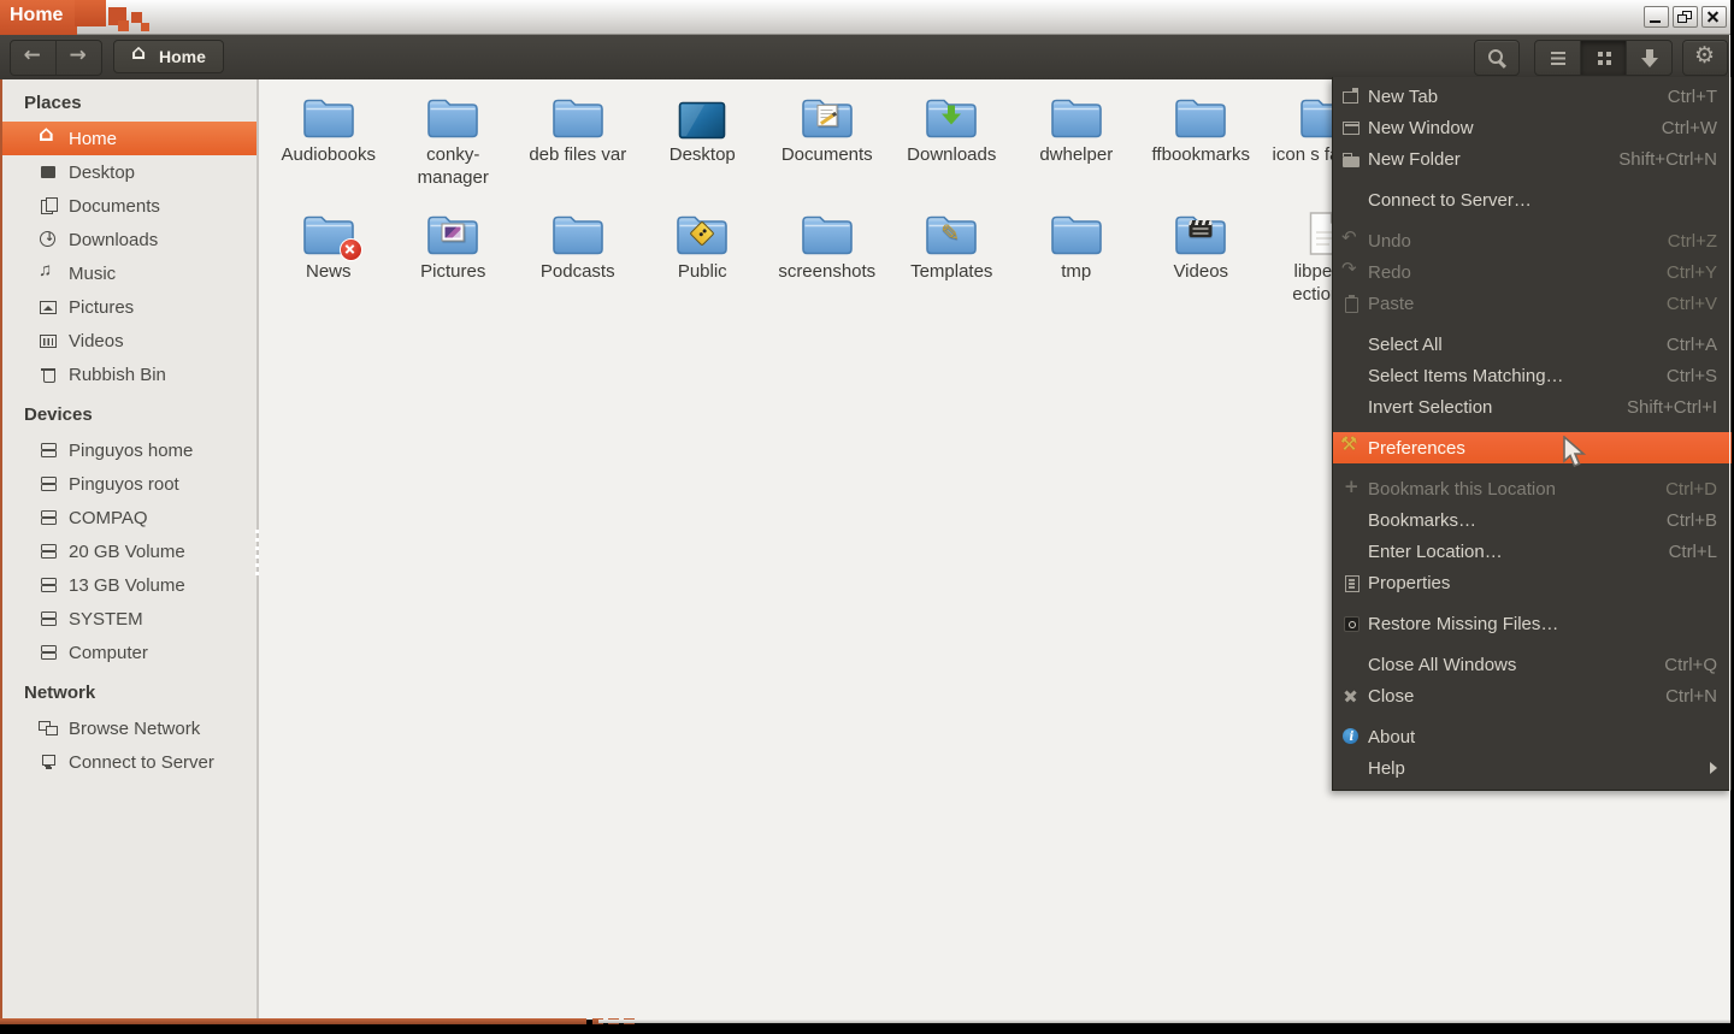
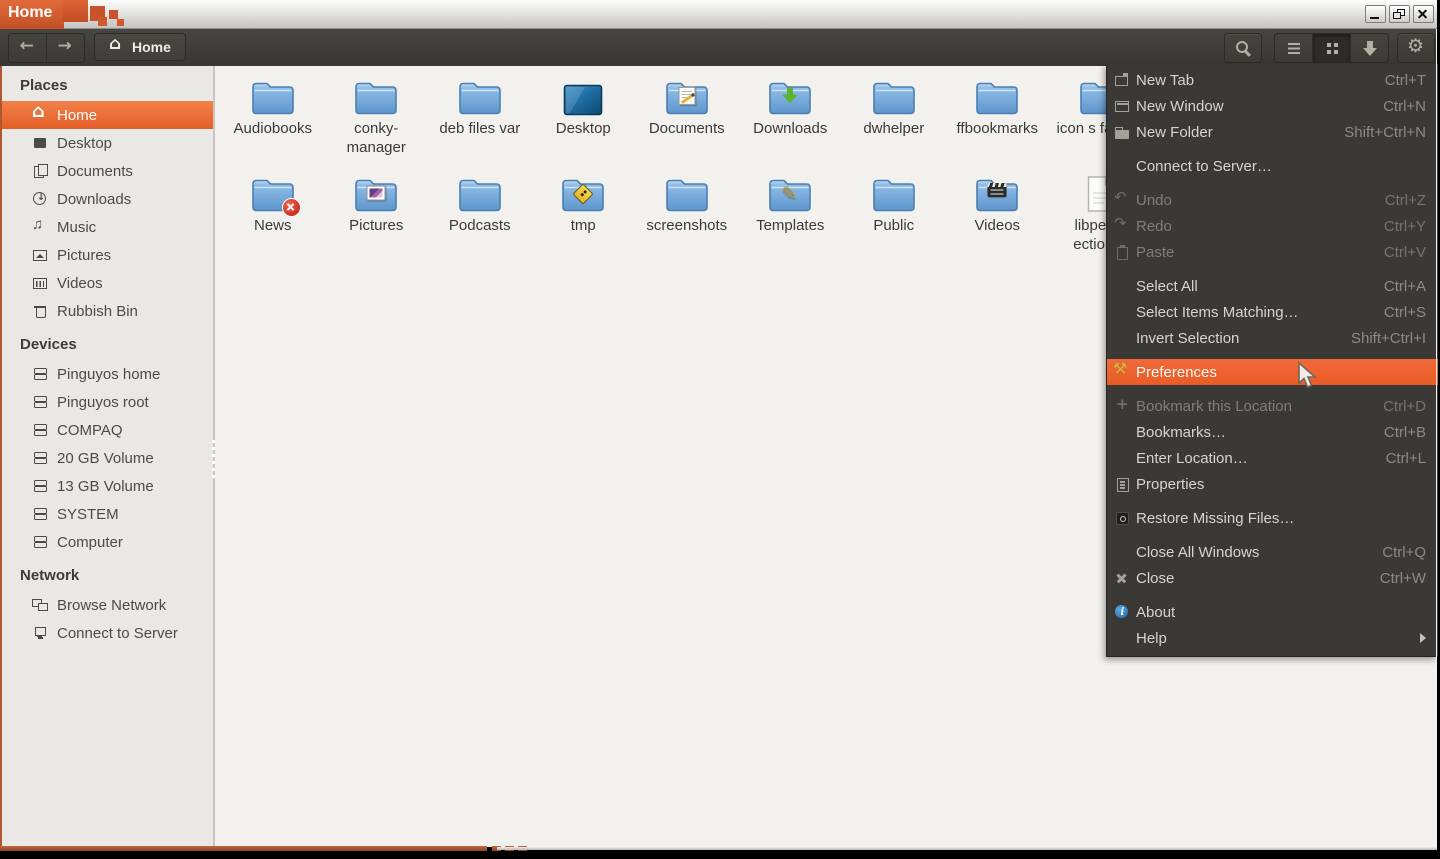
  Home
  Home
  Places
  Home
  Desktop
  Documents
  Downloads
  Music
  Pictures
  Videos
  Rubbish Bin
  Devices
  Pinguyos home
  Pinguyos root
  COMPAQ
  20 GB Volume
  13 GB Volume
  SYSTEM
  Computer
  Network
  Browse Network
  Connect to Server
  Audiobooks
  conky-manager
  deb files var
  Desktop
  Documents
  Downloads
  dwhelper
  ffbookmarks
  News
  Pictures
  Podcasts
- Public
+ tmp
  screenshots
  Templates
- tmp
+ Public
  Videos
  New Tab
  Ctrl+T
  New Window
- Ctrl+W
+ Ctrl+N
  New Folder
  Shift+Ctrl+N
  Connect to Server…
  Undo
  Ctrl+Z
  Redo
  Ctrl+Y
  Paste
  Ctrl+V
  Select All
  Ctrl+A
  Select Items Matching…
  Ctrl+S
  Invert Selection
  Shift+Ctrl+I
  Preferences
  Bookmark this Location
  Ctrl+D
  Bookmarks…
  Ctrl+B
  Enter Location…
  Ctrl+L
  Properties
  Restore Missing Files…
  Close All Windows
  Ctrl+Q
  Close
- Ctrl+N
+ Ctrl+W
  About
  Help
